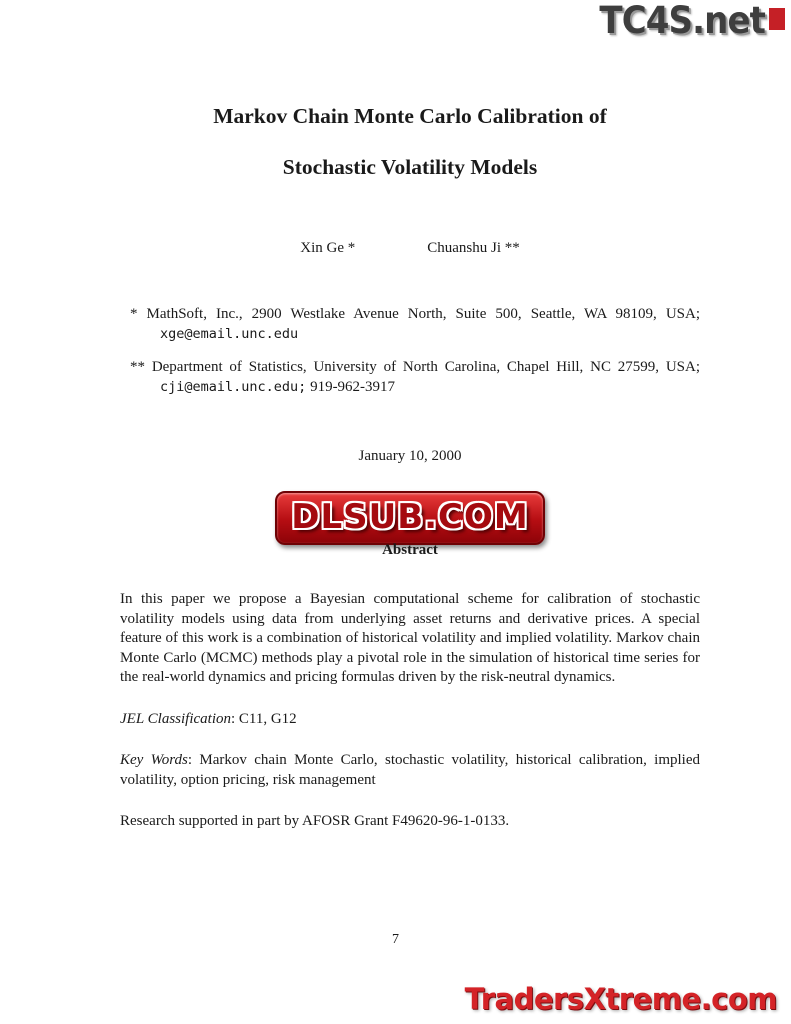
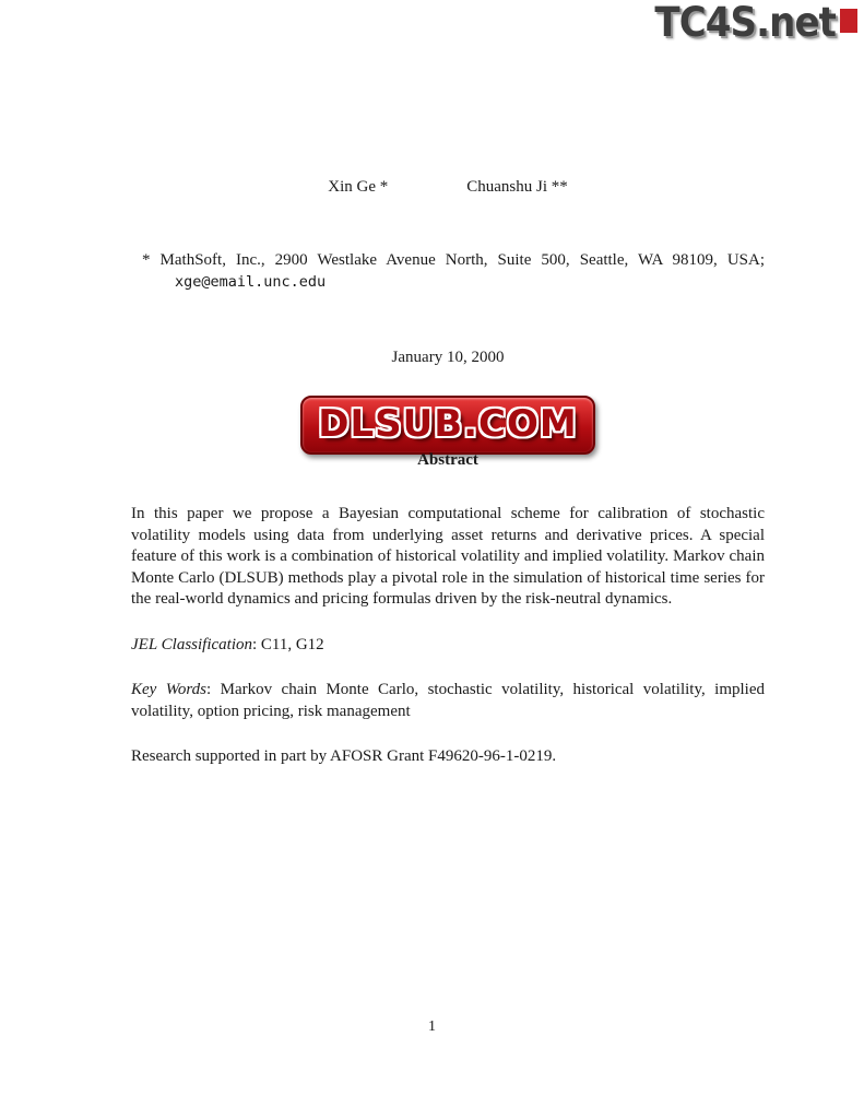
  TC4S.net
- Markov Chain Monte Carlo Calibration of
- Stochastic Volatility Models
  Xin Ge *
  Chuanshu Ji **
  * MathSoft, Inc., 2900 Westlake Avenue North, Suite 500, Seattle, WA 98109, USA; xge@email.unc.edu
- ** Department of Statistics, University of North Carolina, Chapel Hill, NC 27599, USA; cji@email.unc.edu; 919-962-3917
  January 10, 2000
  DLSUB.COM
  Abstract
- In this paper we propose a Bayesian computational scheme for calibration of stochastic volatility models using data from underlying asset returns and derivative prices. A special feature of this work is a combination of historical volatility and implied volatility. Markov chain Monte Carlo (MCMC) methods play a pivotal role in the simulation of historical time series for the real-world dynamics and pricing formulas driven by the risk-neutral dynamics.
+ In this paper we propose a Bayesian computational scheme for calibration of stochastic volatility models using data from underlying asset returns and derivative prices. A special feature of this work is a combination of historical volatility and implied volatility. Markov chain Monte Carlo (DLSUB) methods play a pivotal role in the simulation of historical time series for the real-world dynamics and pricing formulas driven by the risk-neutral dynamics.
  JEL Classification: C11, G12
- Key Words: Markov chain Monte Carlo, stochastic volatility, historical calibration, implied volatility, option pricing, risk management
+ Key Words: Markov chain Monte Carlo, stochastic volatility, historical volatility, implied volatility, option pricing, risk management
- Research supported in part by AFOSR Grant F49620-96-1-0133.
+ Research supported in part by AFOSR Grant F49620-96-1-0219.
- 7
+ 1
- TradersXtreme.com
